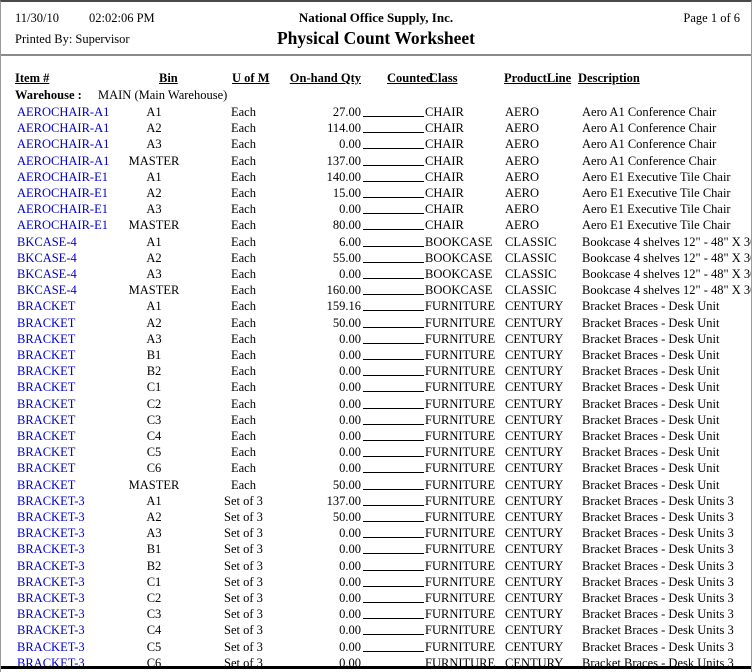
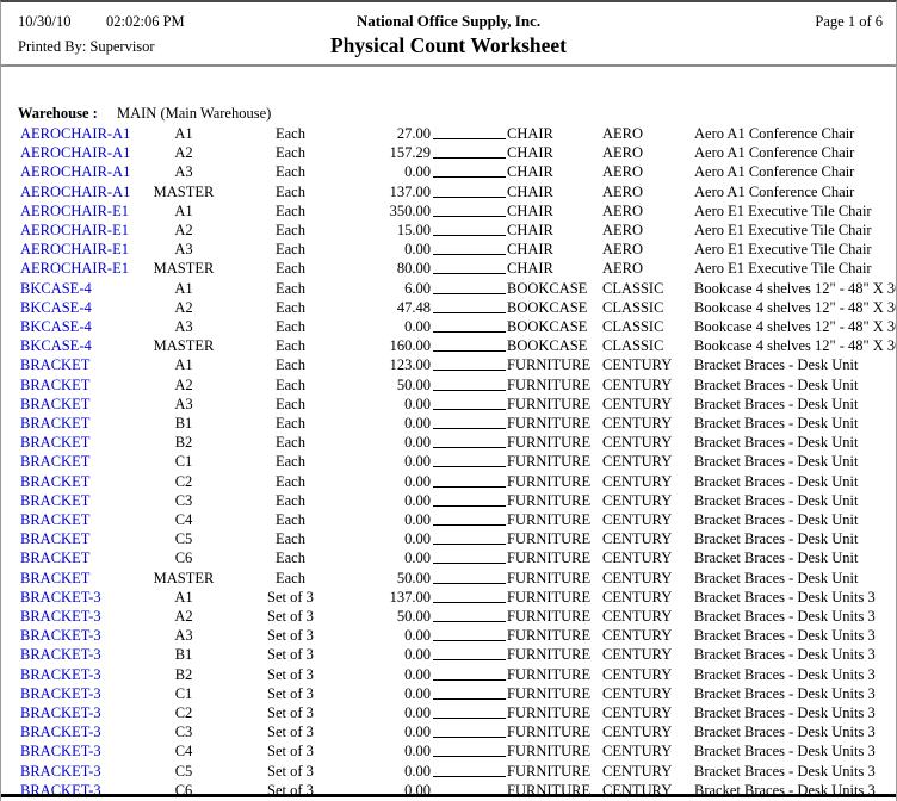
- 11/30/10
+ 10/30/10
  02:02:06 PM
  National Office Supply, Inc.
  Page 1 of 6
  Printed By: Supervisor
  Physical Count Worksheet
- Item #
- Bin
- U of M
- On-hand Qty
- Counted
- Class
- ProductLine
- Description
  Warehouse :
  MAIN (Main Warehouse)
  AEROCHAIR-A1
  A1
  Each
  27.00
  CHAIR
  AERO
  Aero A1 Conference Chair
  AEROCHAIR-A1
  A2
  Each
- 114.00
+ 157.29
  CHAIR
  AERO
  Aero A1 Conference Chair
  AEROCHAIR-A1
  A3
  Each
  0.00
  CHAIR
  AERO
  Aero A1 Conference Chair
  AEROCHAIR-A1
  MASTER
  Each
  137.00
  CHAIR
  AERO
  Aero A1 Conference Chair
  AEROCHAIR-E1
  A1
  Each
- 140.00
+ 350.00
  CHAIR
  AERO
  Aero E1 Executive Tile Chair
  AEROCHAIR-E1
  A2
  Each
  15.00
  CHAIR
  AERO
  Aero E1 Executive Tile Chair
  AEROCHAIR-E1
  A3
  Each
  0.00
  CHAIR
  AERO
  Aero E1 Executive Tile Chair
  AEROCHAIR-E1
  MASTER
  Each
  80.00
  CHAIR
  AERO
  Aero E1 Executive Tile Chair
  BKCASE-4
  A1
  Each
  6.00
  BOOKCASE
  CLASSIC
  Bookcase 4 shelves 12" - 48" X 3
  BKCASE-4
  A2
  Each
- 55.00
+ 47.48
  BOOKCASE
  CLASSIC
  Bookcase 4 shelves 12" - 48" X 3
  BKCASE-4
  A3
  Each
  0.00
  BOOKCASE
  CLASSIC
  Bookcase 4 shelves 12" - 48" X 3
  BKCASE-4
  MASTER
  Each
  160.00
  BOOKCASE
  CLASSIC
  Bookcase 4 shelves 12" - 48" X 3
  BRACKET
  A1
  Each
- 159.16
+ 123.00
  FURNITURE
  CENTURY
  Bracket Braces - Desk Unit
  BRACKET
  A2
  Each
  50.00
  FURNITURE
  CENTURY
  Bracket Braces - Desk Unit
  BRACKET
  A3
  Each
  0.00
  FURNITURE
  CENTURY
  Bracket Braces - Desk Unit
  BRACKET
  B1
  Each
  0.00
  FURNITURE
  CENTURY
  Bracket Braces - Desk Unit
  BRACKET
  B2
  Each
  0.00
  FURNITURE
  CENTURY
  Bracket Braces - Desk Unit
  BRACKET
  C1
  Each
  0.00
  FURNITURE
  CENTURY
  Bracket Braces - Desk Unit
  BRACKET
  C2
  Each
  0.00
  FURNITURE
  CENTURY
  Bracket Braces - Desk Unit
  BRACKET
  C3
  Each
  0.00
  FURNITURE
  CENTURY
  Bracket Braces - Desk Unit
  BRACKET
  C4
  Each
  0.00
  FURNITURE
  CENTURY
  Bracket Braces - Desk Unit
  BRACKET
  C5
  Each
  0.00
  FURNITURE
  CENTURY
  Bracket Braces - Desk Unit
  BRACKET
  C6
  Each
  0.00
  FURNITURE
  CENTURY
  Bracket Braces - Desk Unit
  BRACKET
  MASTER
  Each
  50.00
  FURNITURE
  CENTURY
  Bracket Braces - Desk Unit
  BRACKET-3
  A1
  Set of 3
  137.00
  FURNITURE
  CENTURY
  Bracket Braces - Desk Units 3
  BRACKET-3
  A2
  Set of 3
  50.00
  FURNITURE
  CENTURY
  Bracket Braces - Desk Units 3
  BRACKET-3
  A3
  Set of 3
  0.00
  FURNITURE
  CENTURY
  Bracket Braces - Desk Units 3
  BRACKET-3
  B1
  Set of 3
  0.00
  FURNITURE
  CENTURY
  Bracket Braces - Desk Units 3
  BRACKET-3
  B2
  Set of 3
  0.00
  FURNITURE
  CENTURY
  Bracket Braces - Desk Units 3
  BRACKET-3
  C1
  Set of 3
  0.00
  FURNITURE
  CENTURY
  Bracket Braces - Desk Units 3
  BRACKET-3
  C2
  Set of 3
  0.00
  FURNITURE
  CENTURY
  Bracket Braces - Desk Units 3
  BRACKET-3
  C3
  Set of 3
  0.00
  FURNITURE
  CENTURY
  Bracket Braces - Desk Units 3
  BRACKET-3
  C4
  Set of 3
  0.00
  FURNITURE
  CENTURY
  Bracket Braces - Desk Units 3
  BRACKET-3
  C5
  Set of 3
  0.00
  FURNITURE
  CENTURY
  Bracket Braces - Desk Units 3
  BRACKET-3
  C6
  Set of 3
  0.00
  FURNITURE
  CENTURY
  Bracket Braces - Desk Units 3
